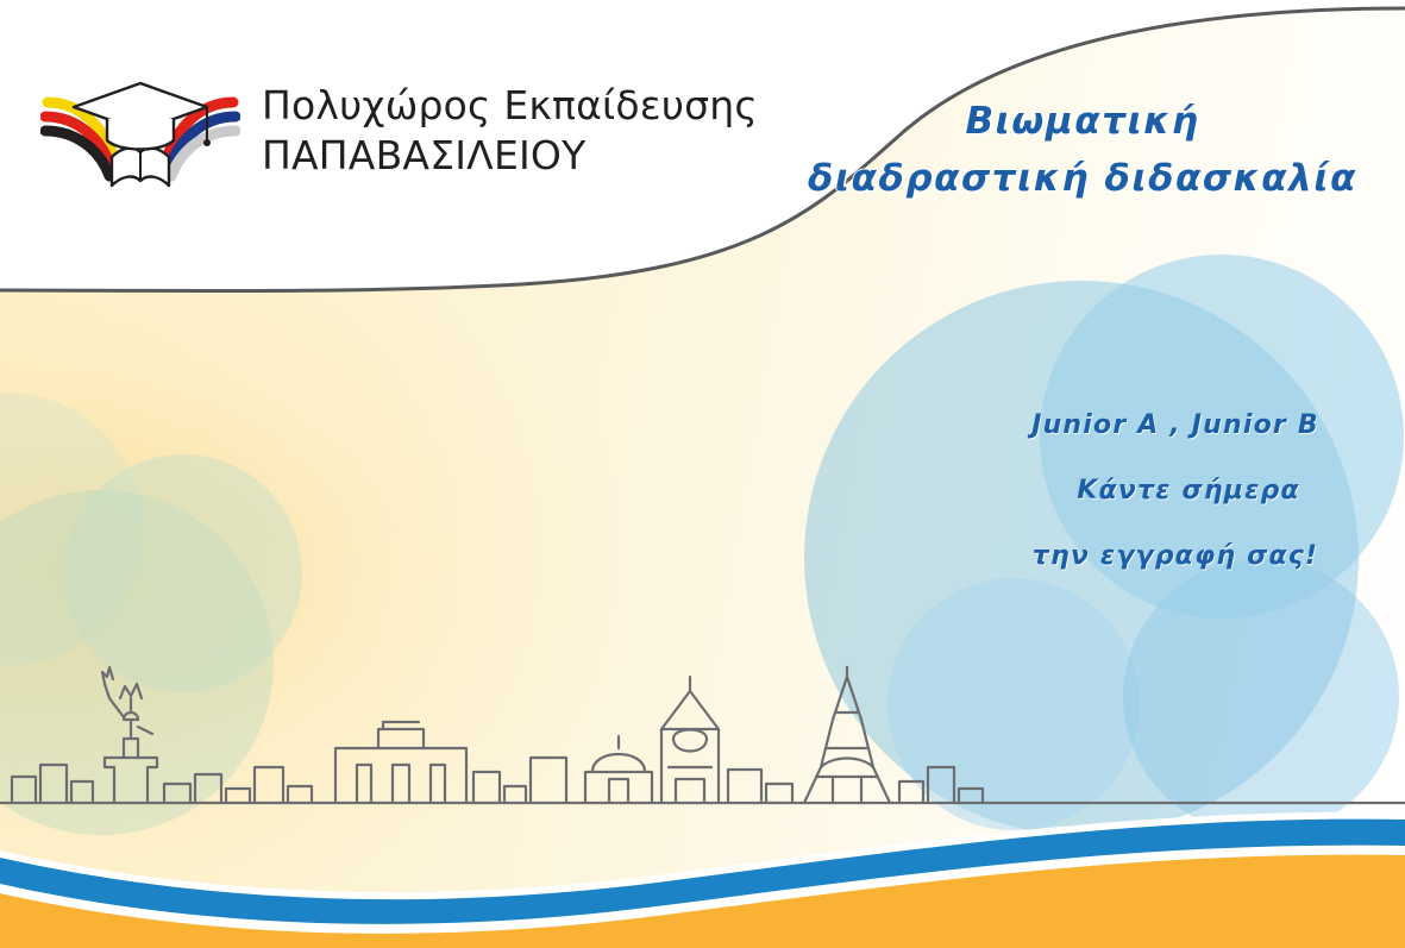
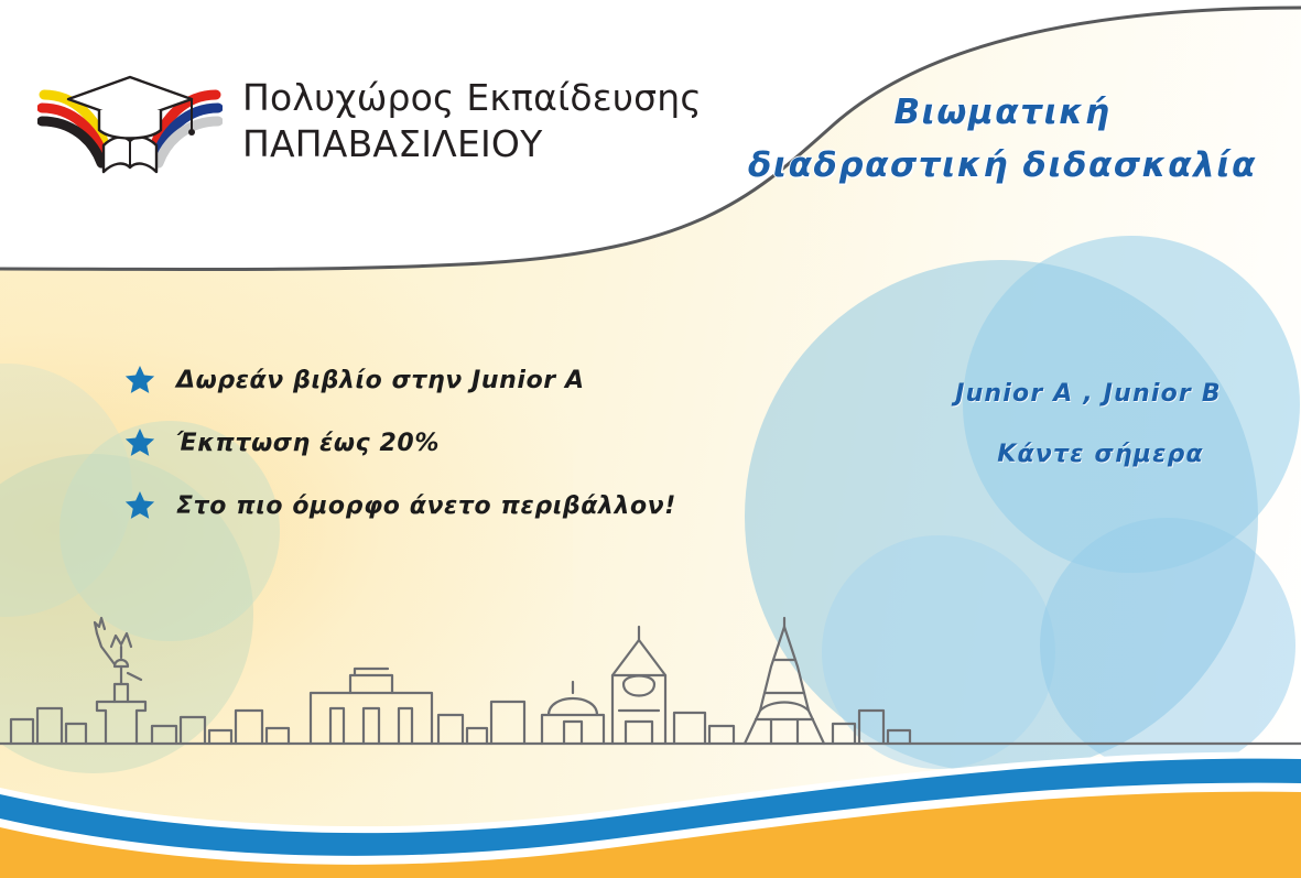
  Πολυχώρος Εκπαίδευσης
  ΠΑΠΑΒΑΣΙΛΕΙΟΥ
  Βιωματική
  διαδραστική διδασκαλία
+ Δωρεάν βιβλίο στην Junior A
+ Έκπτωση έως 20%
+ Στο πιο όμορφο άνετο περιβάλλον!
  Junior A , Junior B
  Κάντε σήμερα
- την εγγραφή σας!
